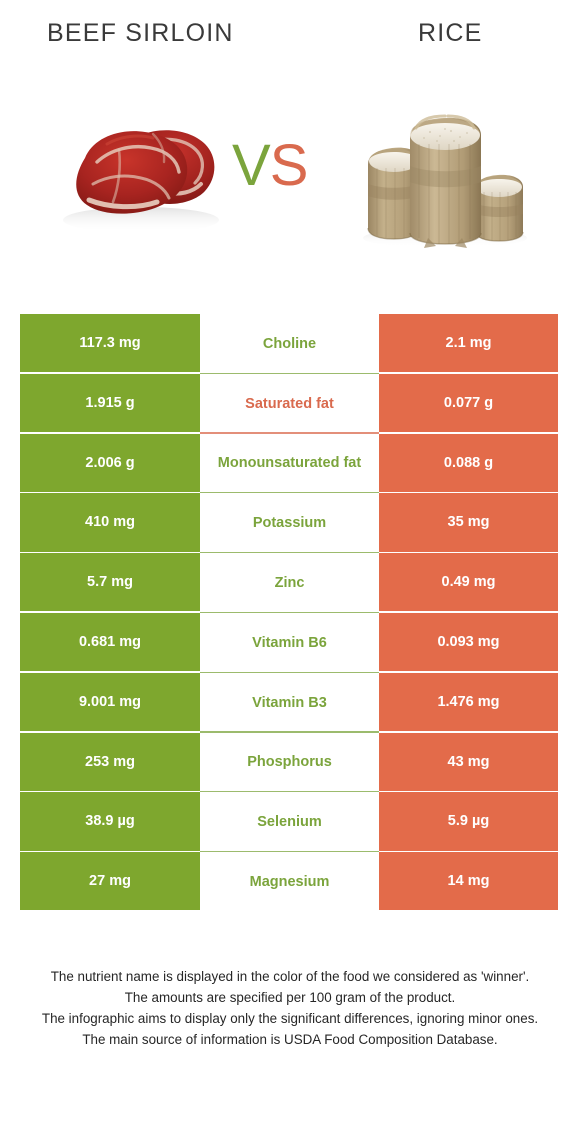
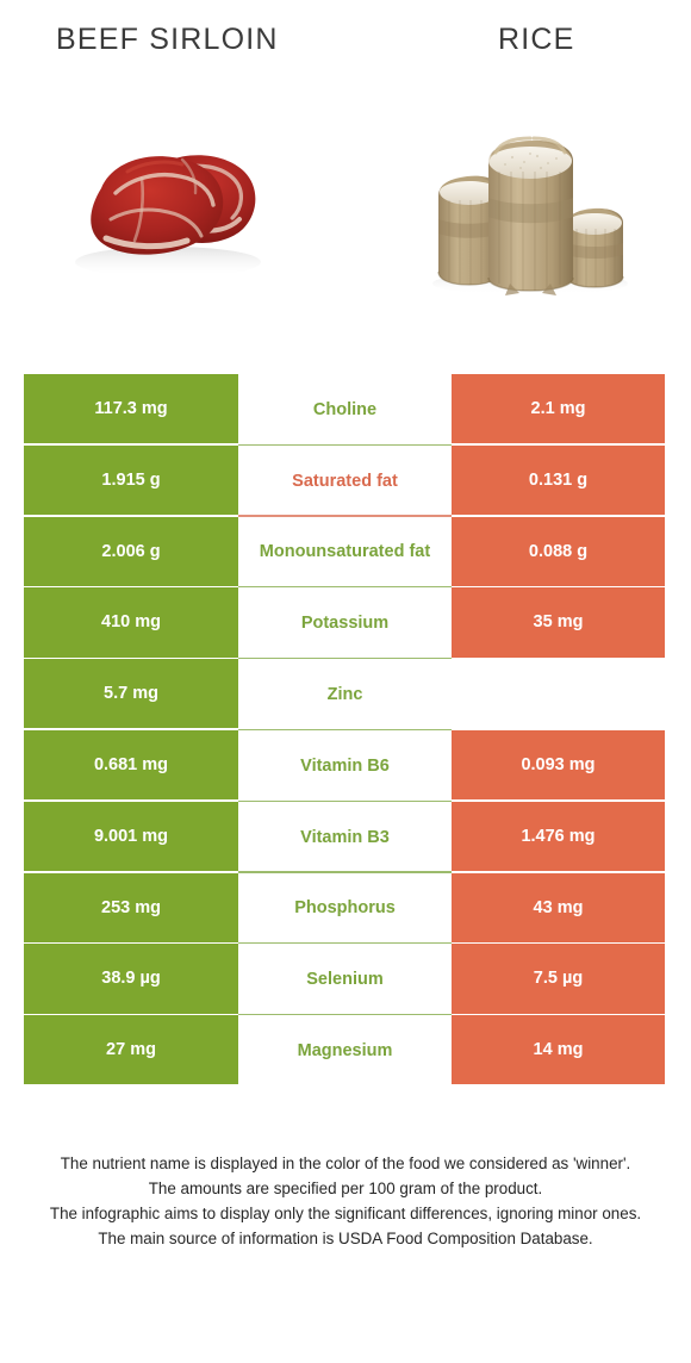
  BEEF SIRLOIN
  RICE
- VS
  117.3 mg
  Choline
  2.1 mg
  1.915 g
  Saturated fat
- 0.077 g
+ 0.131 g
  2.006 g
  Monounsaturated fat
  0.088 g
  410 mg
  Potassium
  35 mg
  5.7 mg
  Zinc
- 0.49 mg
  0.681 mg
  Vitamin B6
  0.093 mg
  9.001 mg
  Vitamin B3
  1.476 mg
  253 mg
  Phosphorus
  43 mg
  38.9 µg
  Selenium
- 5.9 µg
+ 7.5 µg
  27 mg
  Magnesium
  14 mg
  The nutrient name is displayed in the color of the food we considered as 'winner'.
  The amounts are specified per 100 gram of the product.
  The infographic aims to display only the significant differences, ignoring minor ones.
  The main source of information is USDA Food Composition Database.
